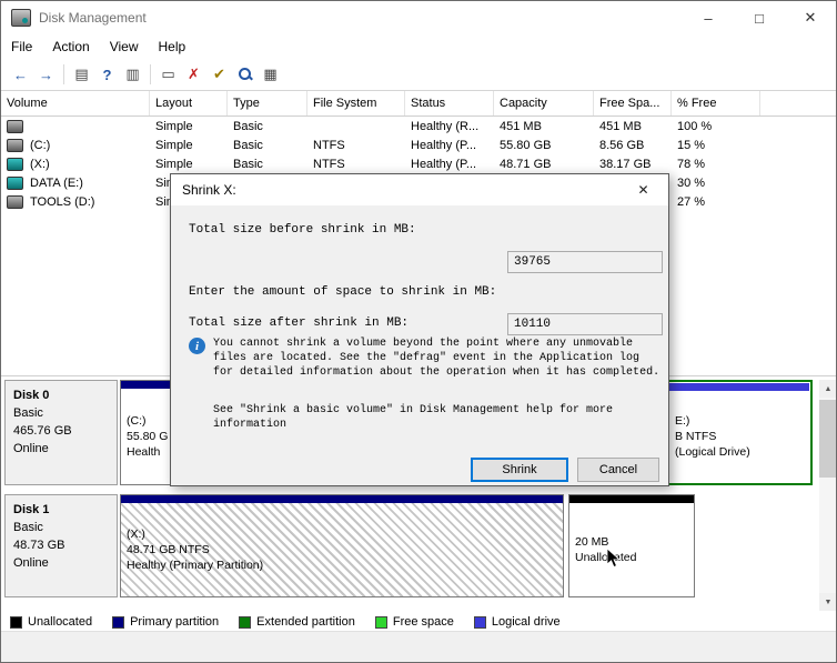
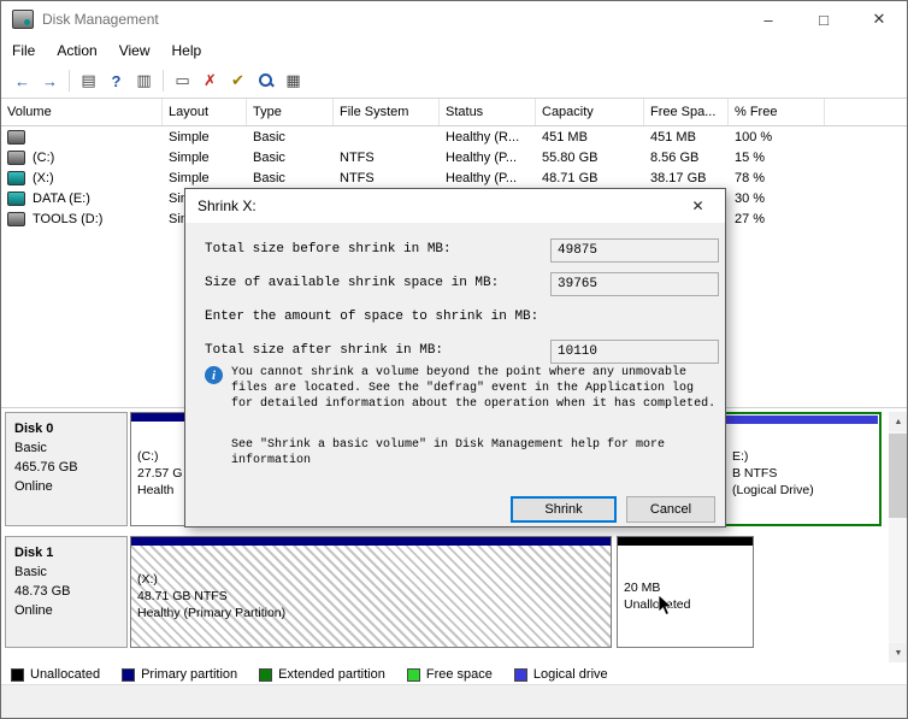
  Disk Management
  –
  □
  ✕
  File
  Action
  View
  Help
  ←
  →
  ▤
  ?
  ▥
  ▭
  ✗
  ✔
  ▦
  Volume
  Layout
  Type
  File System
  Status
  Capacity
  Free Spa...
  % Free
  Simple
  Basic
  Healthy (R...
  451 MB
  451 MB
  100 %
  (C:)
  Simple
  Basic
  NTFS
  Healthy (P...
  55.80 GB
  8.56 GB
  15 %
  (X:)
  Simple
  Basic
  NTFS
  Healthy (P...
  48.71 GB
  38.17 GB
  78 %
  DATA (E:)
  30 %
  TOOLS (D:)
  27 %
  Disk 0
  Basic
  465.76 GB
  Online
  (C:)
- 55.80 G
+ 27.57 G
  Health
  E:)
  B NTFS
  (Logical Drive)
  Disk 1
  Basic
  48.73 GB
  Online
  (X:)
  48.71 GB NTFS
  Healthy (Primary Partition)
  20 MB
  Unalloted
  Unallocated
  Primary partition
  Extended partition
  Free space
  Logical drive
  Shrink X:
  ✕
  Total size before shrink in MB:
+ 49875
+ Size of available shrink space in MB:
  39765
  Enter the amount of space to shrink in MB:
  Total size after shrink in MB:
  10110
  i
  You cannot shrink a volume beyond the point where any unmovable files are located. See the "defrag" event in the Application log for detailed information about the operation when it has completed.
  See "Shrink a basic volume" in Disk Management help for more information
  Shrink
  Cancel
